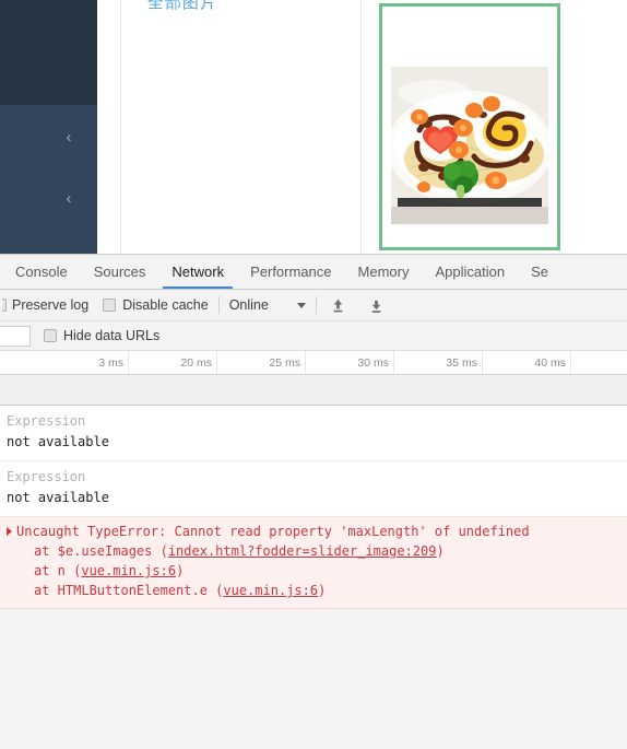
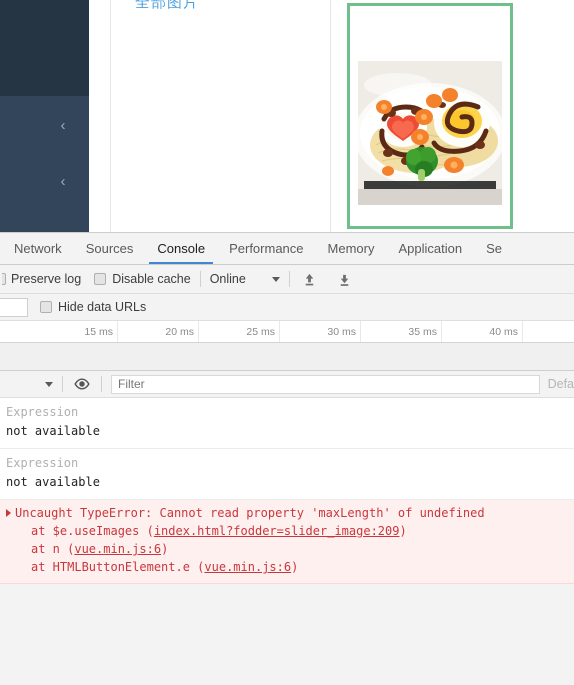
  ‹
  ‹
  全部图片
- Console
+ Network
  Sources
- Network
+ Console
  Performance
  Memory
  Application
  Se
  Preserve log
  Disable cache
  Online
  Hide data URLs
- 3 ms
+ 15 ms
  20 ms
  25 ms
  30 ms
  35 ms
  40 ms
+ Filter
+ Defa
  Expression
  not available
  Expression
  not available
  Uncaught TypeError: Cannot read property 'maxLength' of undefined
  at $e.useImages (index.html?fodder=slider_image:209)
  at n (vue.min.js:6)
  at HTMLButtonElement.e (vue.min.js:6)
